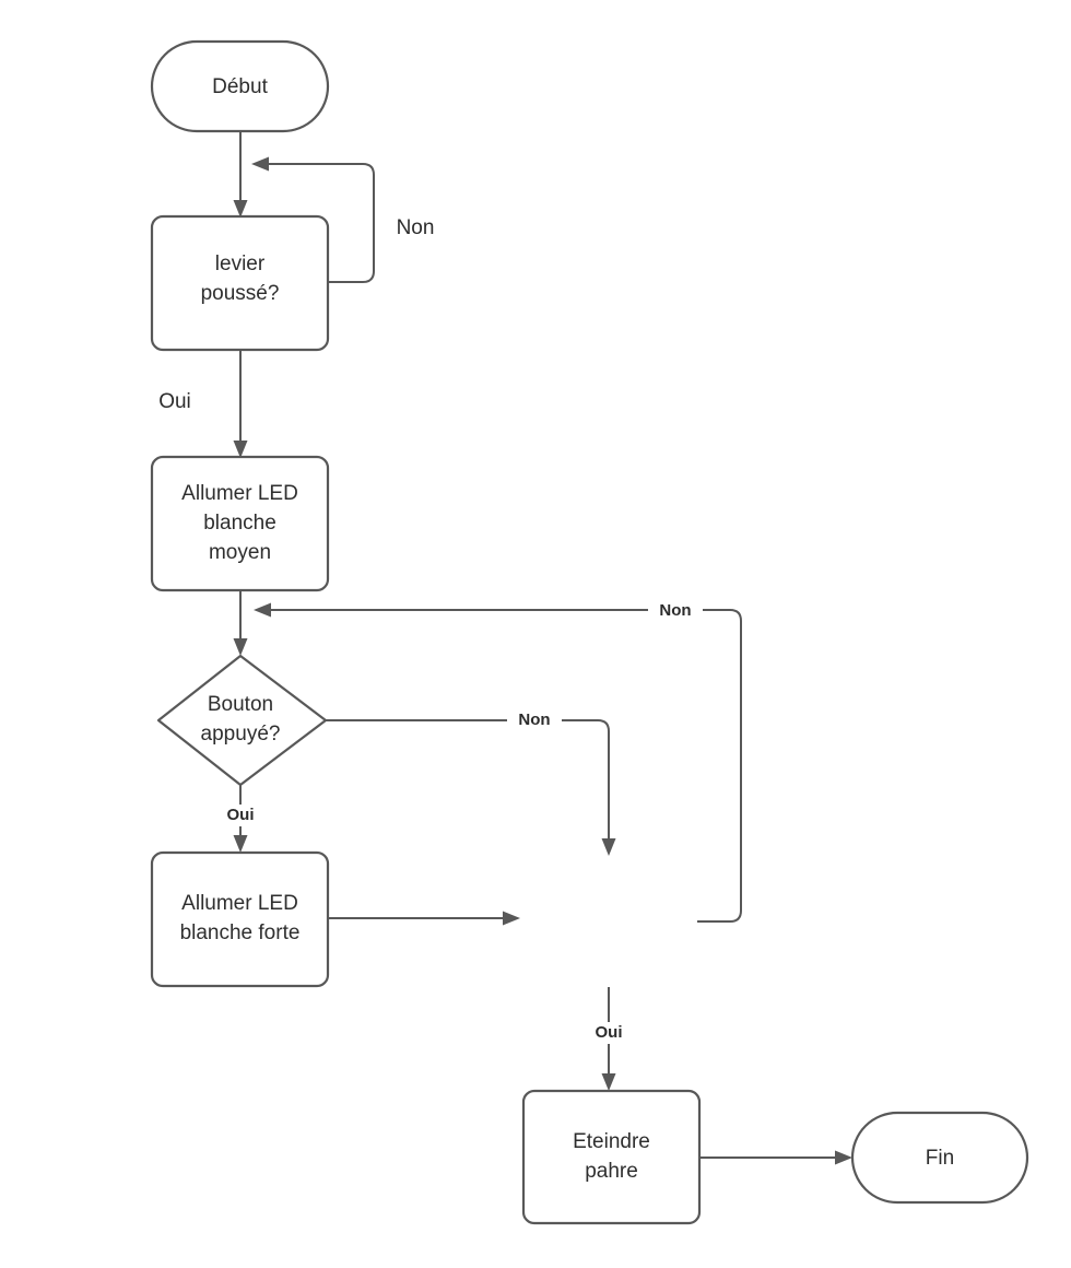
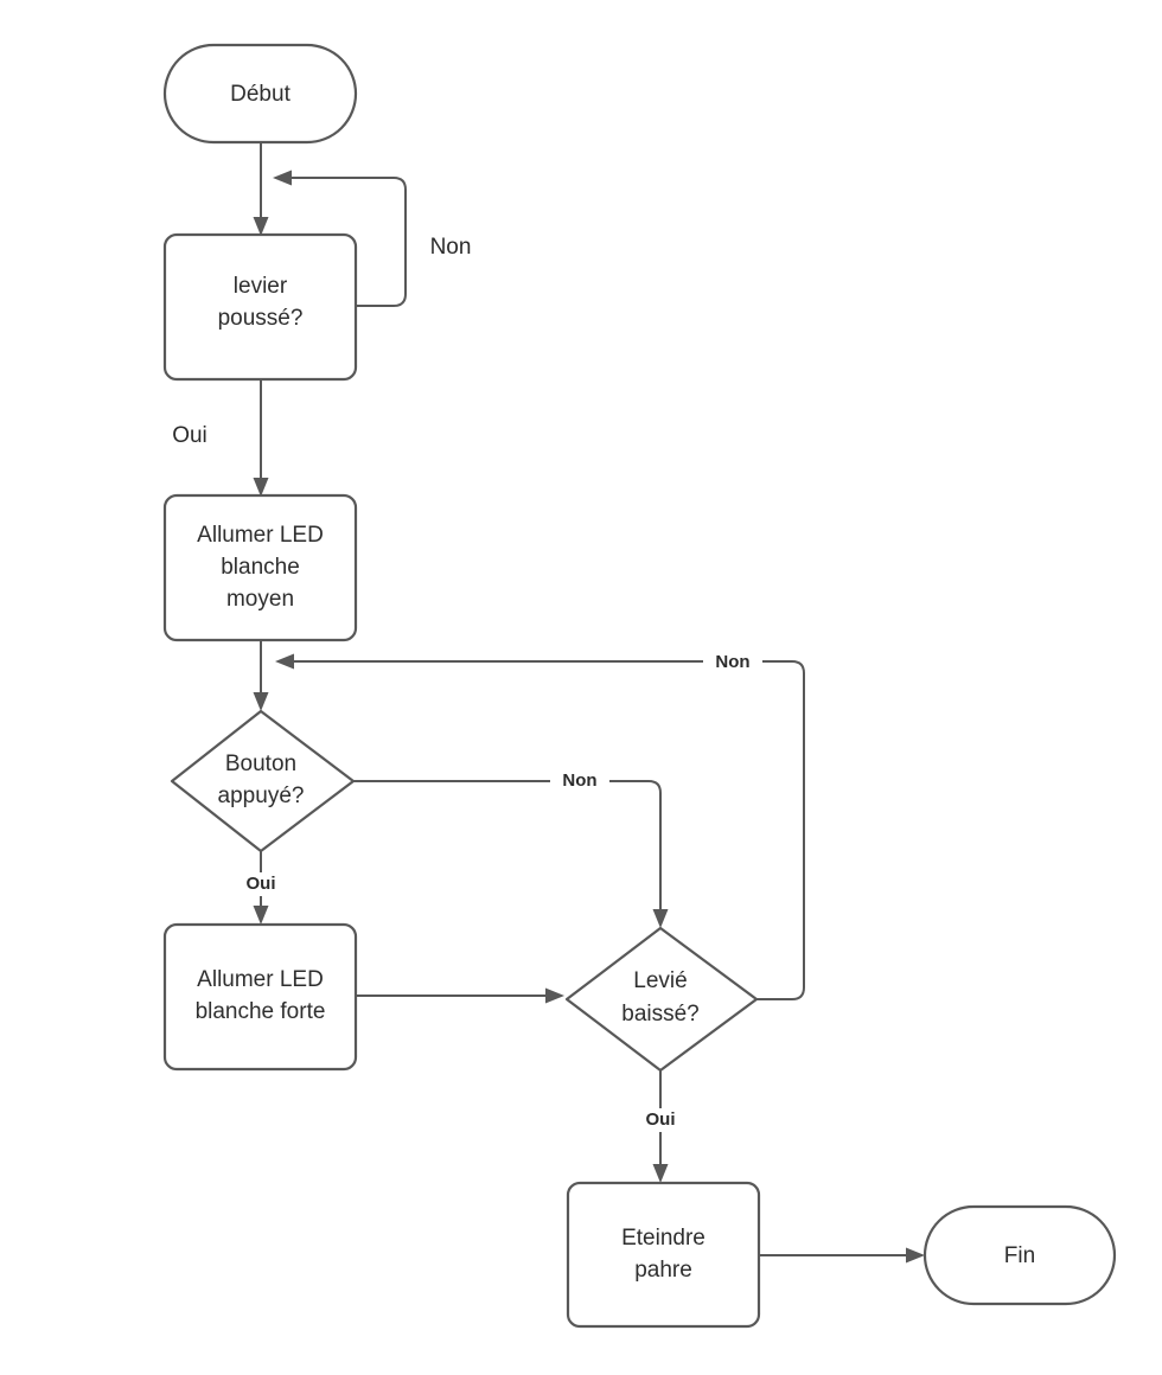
  Début
  levier
  poussé?
  Allumer LED
  blanche
  moyen
  Bouton
  appuyé?
  Allumer LED
  blanche forte
+ Levié
+ baissé?
  Eteindre
  pahre
  Fin
  Non
  Oui
  Non
  Non
  Oui
  Oui
